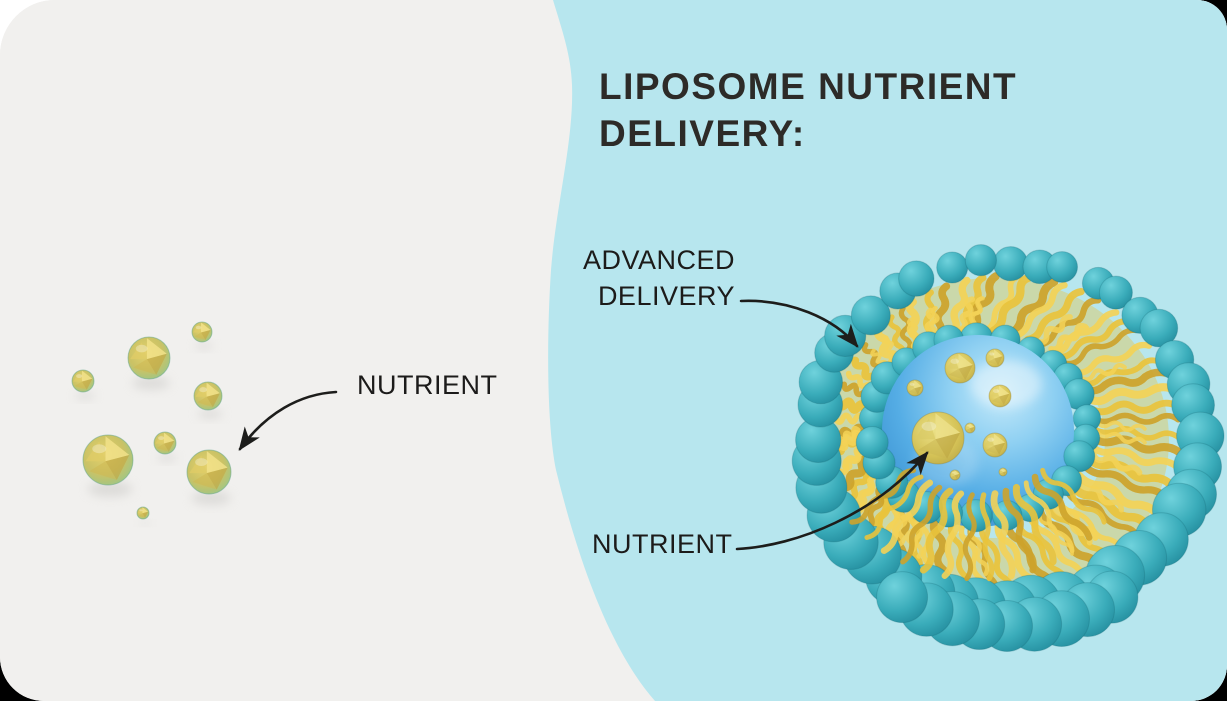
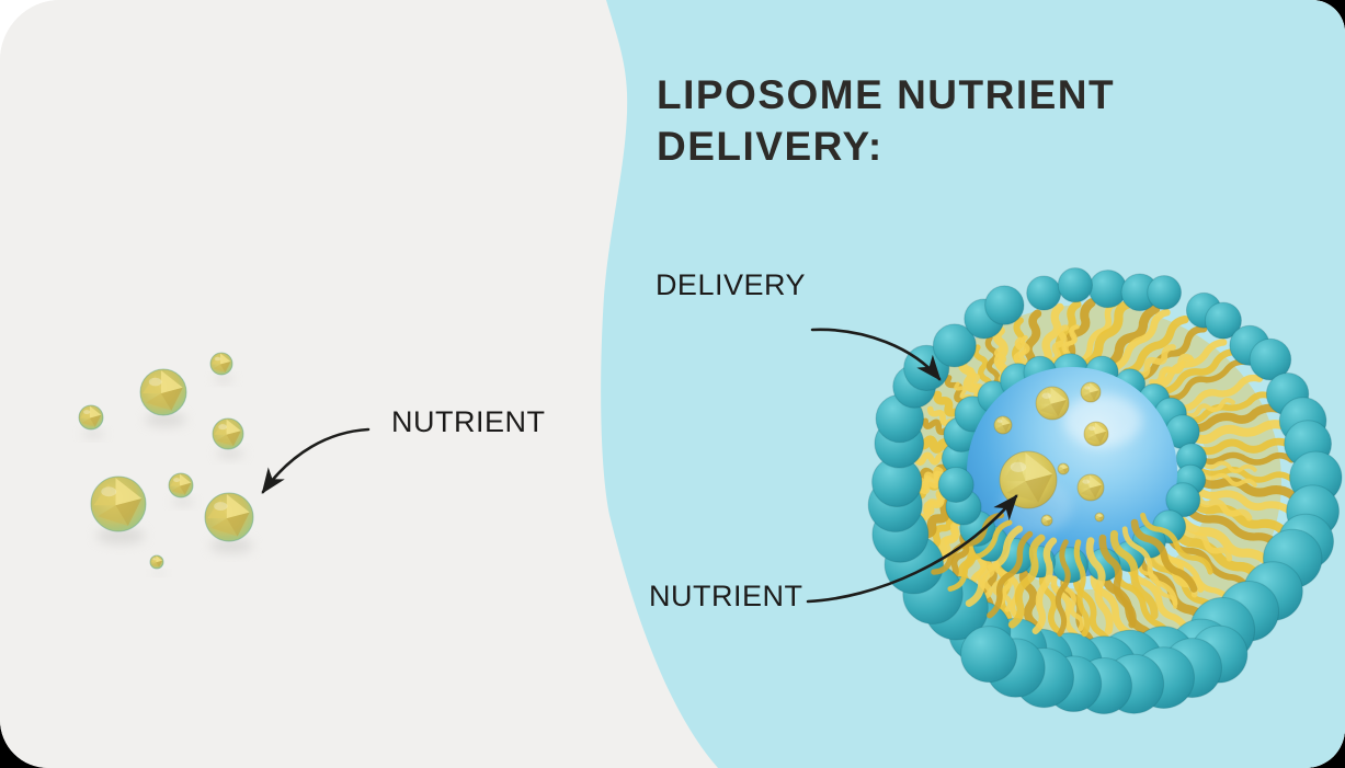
  LIPOSOME NUTRIENT DELIVERY:
  NUTRIENT
- ADVANCED
  DELIVERY
  NUTRIENT
